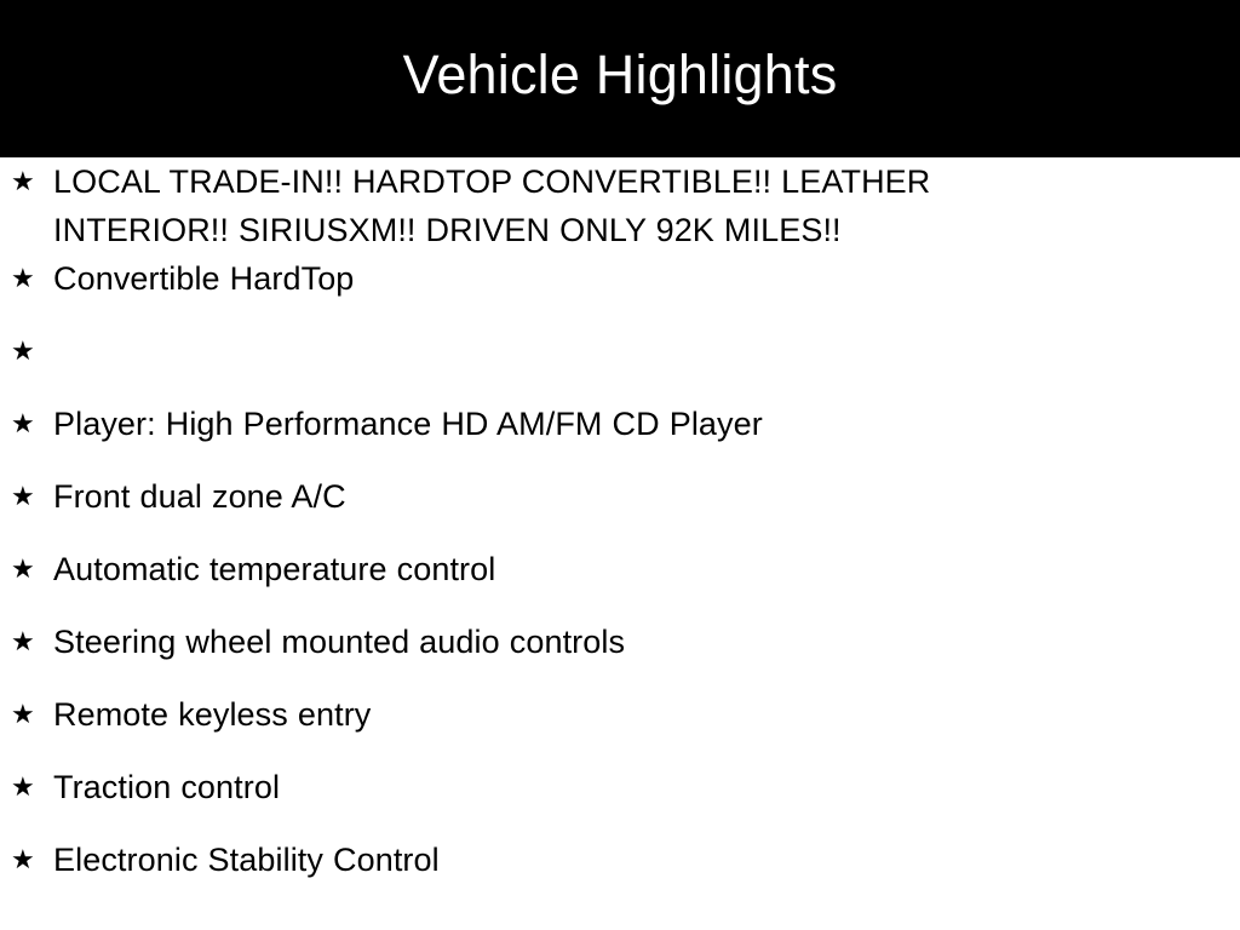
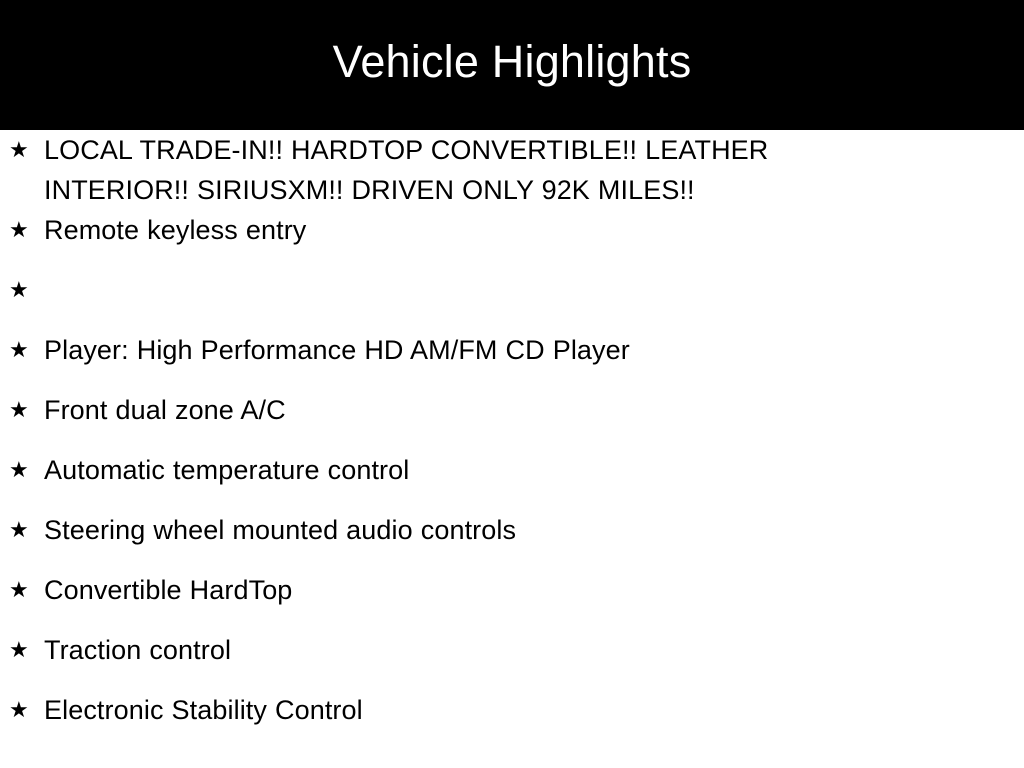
  Vehicle Highlights
  ★
  LOCAL TRADE-IN!! HARDTOP CONVERTIBLE!! LEATHER INTERIOR!! SIRIUSXM!! DRIVEN ONLY 92K MILES!!
  ★
- Convertible HardTop
+ Remote keyless entry
  ★
  ★
  Player: High Performance HD AM/FM CD Player
  ★
  Front dual zone A/C
  ★
  Automatic temperature control
  ★
  Steering wheel mounted audio controls
  ★
- Remote keyless entry
+ Convertible HardTop
  ★
  Traction control
  ★
  Electronic Stability Control
